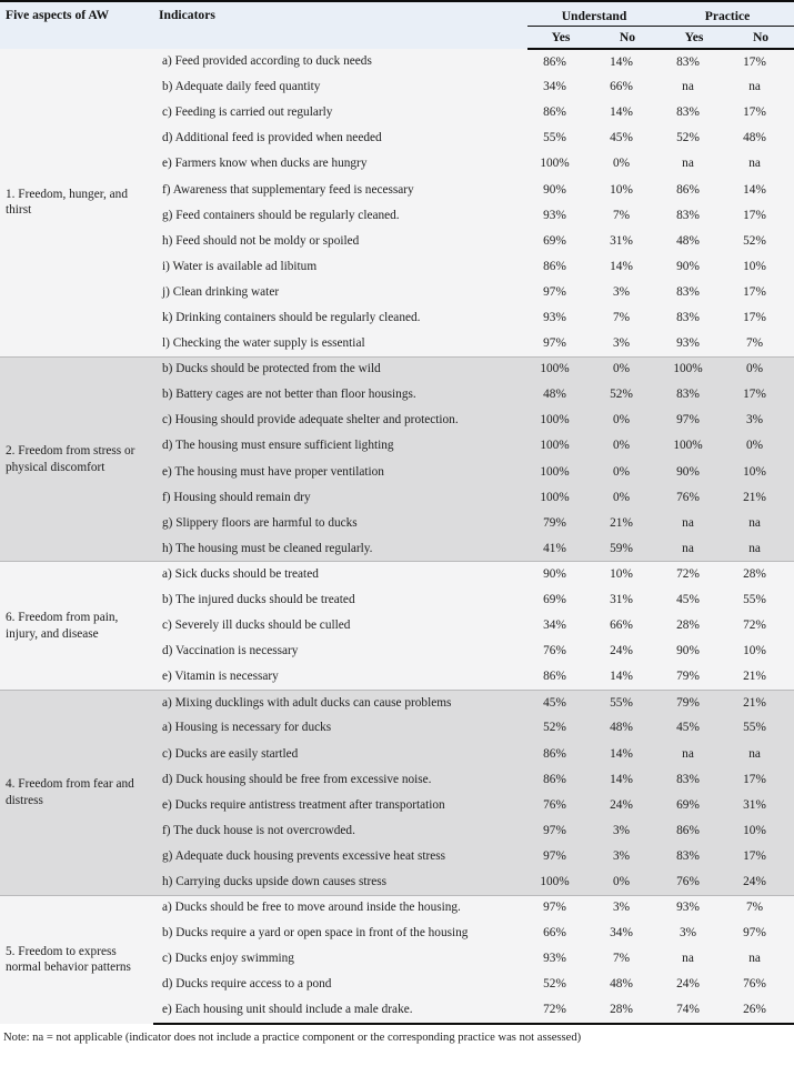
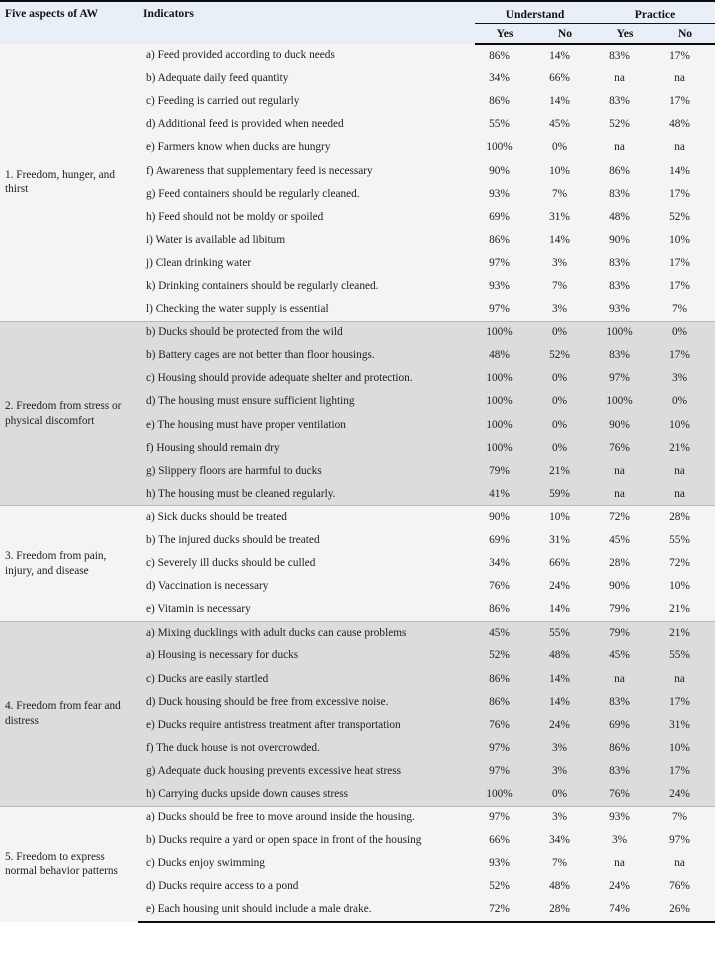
  Five aspects of AW	Indicators	Understand	Practice
  Yes	No	Yes	No
  1. Freedom, hunger, and thirst	a) Feed provided according to duck needs	86%	14%	83%	17%
  b) Adequate daily feed quantity	34%	66%	na	na
  c) Feeding is carried out regularly	86%	14%	83%	17%
  d) Additional feed is provided when needed	55%	45%	52%	48%
  e) Farmers know when ducks are hungry	100%	0%	na	na
  f) Awareness that supplementary feed is necessary	90%	10%	86%	14%
  g) Feed containers should be regularly cleaned.	93%	7%	83%	17%
  h) Feed should not be moldy or spoiled	69%	31%	48%	52%
  i) Water is available ad libitum	86%	14%	90%	10%
  j) Clean drinking water	97%	3%	83%	17%
  k) Drinking containers should be regularly cleaned.	93%	7%	83%	17%
  l) Checking the water supply is essential	97%	3%	93%	7%
  2. Freedom from stress or physical discomfort	b) Ducks should be protected from the wild	100%	0%	100%	0%
  b) Battery cages are not better than floor housings.	48%	52%	83%	17%
  c) Housing should provide adequate shelter and protection.	100%	0%	97%	3%
  d) The housing must ensure sufficient lighting	100%	0%	100%	0%
  e) The housing must have proper ventilation	100%	0%	90%	10%
  f) Housing should remain dry	100%	0%	76%	21%
  g) Slippery floors are harmful to ducks	79%	21%	na	na
  h) The housing must be cleaned regularly.	41%	59%	na	na
- 6. Freedom from pain, injury, and disease	a) Sick ducks should be treated	90%	10%	72%	28%
+ 3. Freedom from pain, injury, and disease	a) Sick ducks should be treated	90%	10%	72%	28%
  b) The injured ducks should be treated	69%	31%	45%	55%
  c) Severely ill ducks should be culled	34%	66%	28%	72%
  d) Vaccination is necessary	76%	24%	90%	10%
  e) Vitamin is necessary	86%	14%	79%	21%
  4. Freedom from fear and distress	a) Mixing ducklings with adult ducks can cause problems	45%	55%	79%	21%
  a) Housing is necessary for ducks	52%	48%	45%	55%
  c) Ducks are easily startled	86%	14%	na	na
  d) Duck housing should be free from excessive noise.	86%	14%	83%	17%
  e) Ducks require antistress treatment after transportation	76%	24%	69%	31%
  f) The duck house is not overcrowded.	97%	3%	86%	10%
  g) Adequate duck housing prevents excessive heat stress	97%	3%	83%	17%
  h) Carrying ducks upside down causes stress	100%	0%	76%	24%
  5. Freedom to express normal behavior patterns	a) Ducks should be free to move around inside the housing.	97%	3%	93%	7%
  b) Ducks require a yard or open space in front of the housing	66%	34%	3%	97%
  c) Ducks enjoy swimming	93%	7%	na	na
  d) Ducks require access to a pond	52%	48%	24%	76%
  e) Each housing unit should include a male drake.	72%	28%	74%	26%
- Note: na = not applicable (indicator does not include a practice component or the corresponding practice was not assessed)
